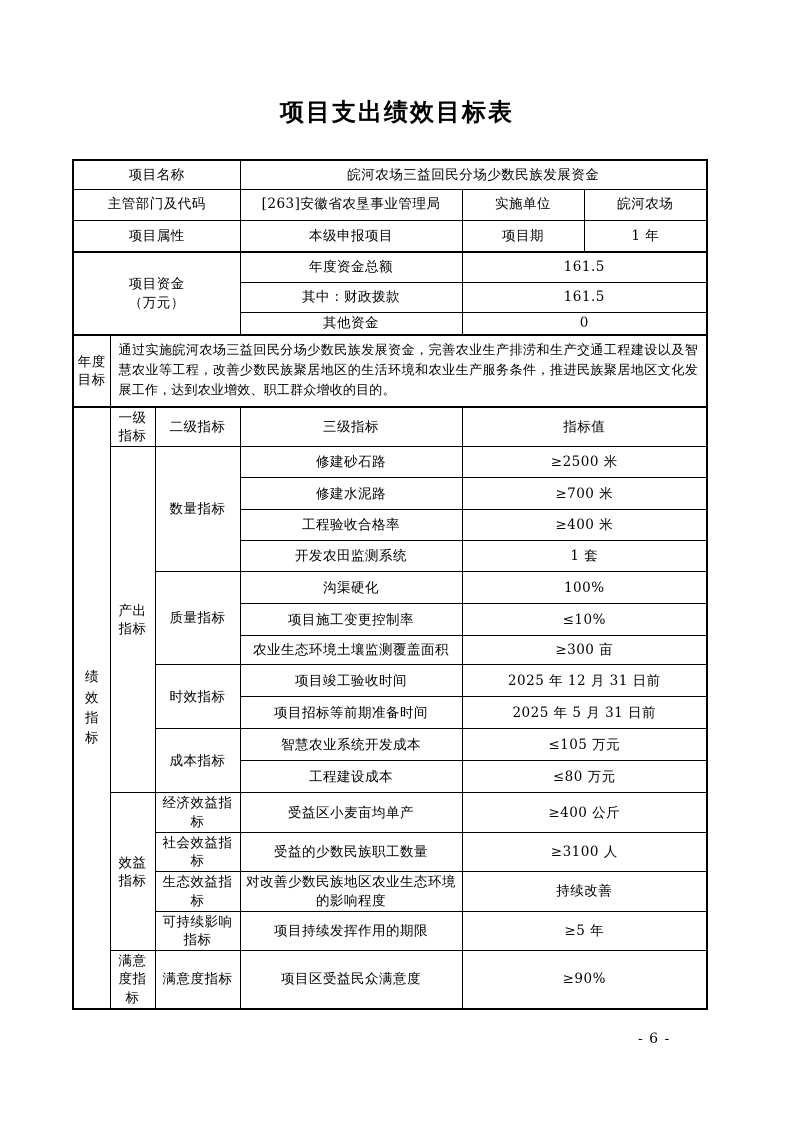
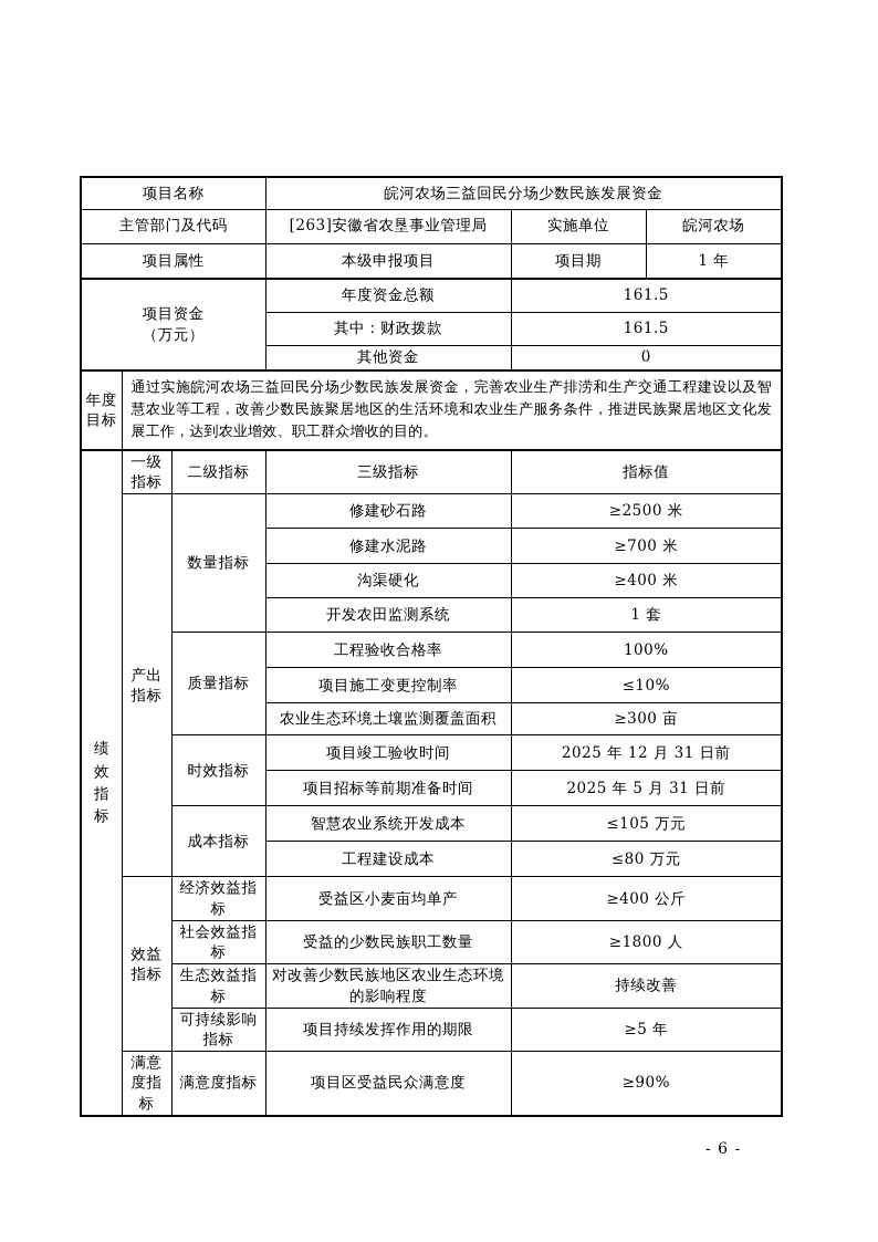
- 项目支出绩效目标表
  项目名称	皖河农场三益回民分场少数民族发展资金
  主管部门及代码	[263]安徽省农垦事业管理局	实施单位	皖河农场
  项目属性	本级申报项目	项目期	1 年
  项目资金 （万元）	年度资金总额	161.5
  其中：财政拨款	161.5
  其他资金	0
  年度目标	通过实施皖河农场三益回民分场少数民族发展资金，完善农业生产排涝和生产交通工程建设以及智慧农业等工程，改善少数民族聚居地区的生活环境和农业生产服务条件，推进民族聚居地区文化发展工作，达到农业增效、职工群众增收的目的。
  绩效指标	一级指标	二级指标	三级指标	指标值
  产出指标	数量指标	修建砂石路	≥2500 米
  修建水泥路	≥700 米
- 工程验收合格率	≥400 米
+ 沟渠硬化	≥400 米
  开发农田监测系统	1 套
- 质量指标	沟渠硬化	100%
+ 质量指标	工程验收合格率	100%
  项目施工变更控制率	≤10%
  农业生态环境土壤监测覆盖面积	≥300 亩
  时效指标	项目竣工验收时间	2025 年 12 月 31 日前
  项目招标等前期准备时间	2025 年 5 月 31 日前
  成本指标	智慧农业系统开发成本	≤105 万元
  工程建设成本	≤80 万元
  效益指标	经济效益指标	受益区小麦亩均单产	≥400 公斤
- 社会效益指标	受益的少数民族职工数量	≥3100 人
+ 社会效益指标	受益的少数民族职工数量	≥1800 人
  生态效益指标	对改善少数民族地区农业生态环境的影响程度	持续改善
  可持续影响指标	项目持续发挥作用的期限	≥5 年
  满意度指标	满意度指标	项目区受益民众满意度	≥90%
  - 6 -
